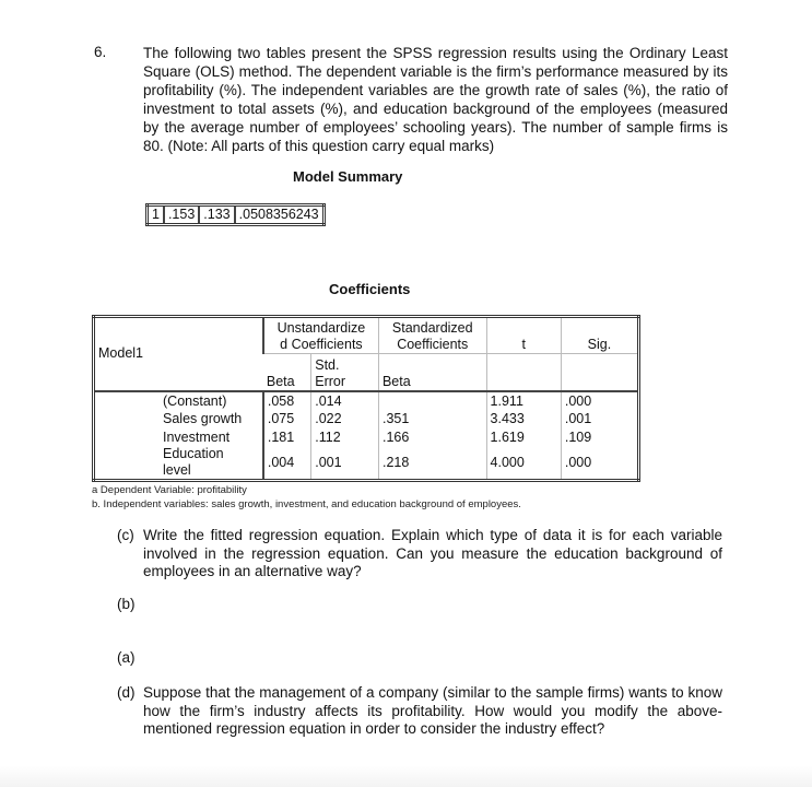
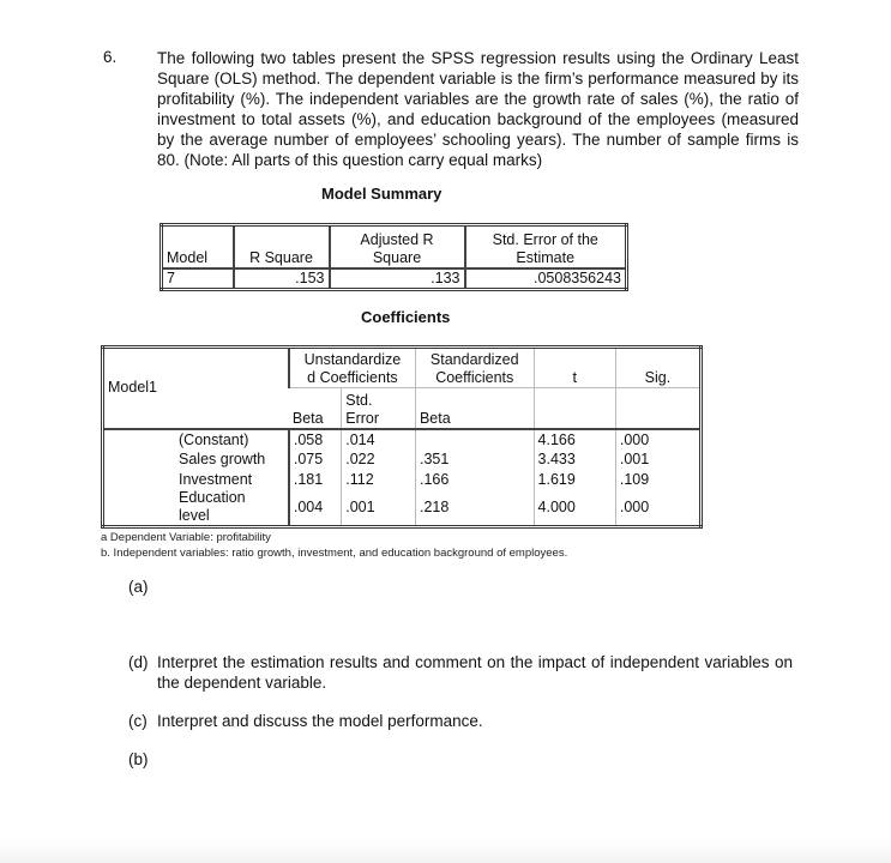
  6.
  The following two tables present the SPSS regression results using the Ordinary Least Square (OLS) method. The dependent variable is the firm’s performance measured by its profitability (%). The independent variables are the growth rate of sales (%), the ratio of investment to total assets (%), and education background of the employees (measured by the average number of employees’ schooling years). The number of sample firms is 80. (Note: All parts of this question carry equal marks)
  Model Summary
+ Model	R Square	Adjusted R Square	Std. Error of the Estimate
- 1	.153	.133	.0508356243
+ 7	.153	.133	.0508356243
  Coefficients
  Model1	Unstandardize d Coefficients	Standardized Coefficients	t	Sig.
  Beta	Std. Error	Beta
- (Constant) Sales growth Investment Education level	.058 .075 .181 .004	.014 .022 .112 .001	.351 .166 .218	1.911 3.433 1.619 4.000	.000 .001 .109 .000
+ (Constant) Sales growth Investment Education level	.058 .075 .181 .004	.014 .022 .112 .001	.351 .166 .218	4.166 3.433 1.619 4.000	.000 .001 .109 .000
  a Dependent Variable: profitability
- b. Independent variables: sales growth, investment, and education background of employees.
+ b. Independent variables: ratio growth, investment, and education background of employees.
- (c)
+ (a)
- Write the fitted regression equation. Explain which type of data it is for each variable involved in the regression equation. Can you measure the education background of employees in an alternative way?
- (b)
+ (d)
+ Interpret the estimation results and comment on the impact of independent variables on the dependent variable.
- (a)
+ (c)
+ Interpret and discuss the model performance.
- (d)
+ (b)
- Suppose that the management of a company (similar to the sample firms) wants to know how the firm’s industry affects its profitability. How would you modify the above-mentioned regression equation in order to consider the industry effect?
